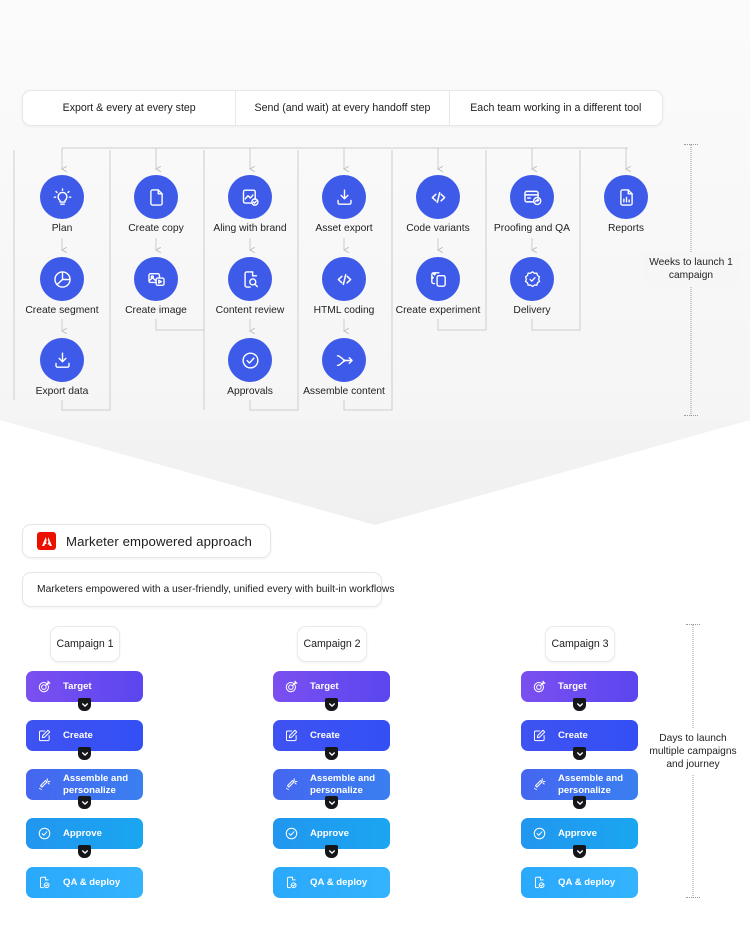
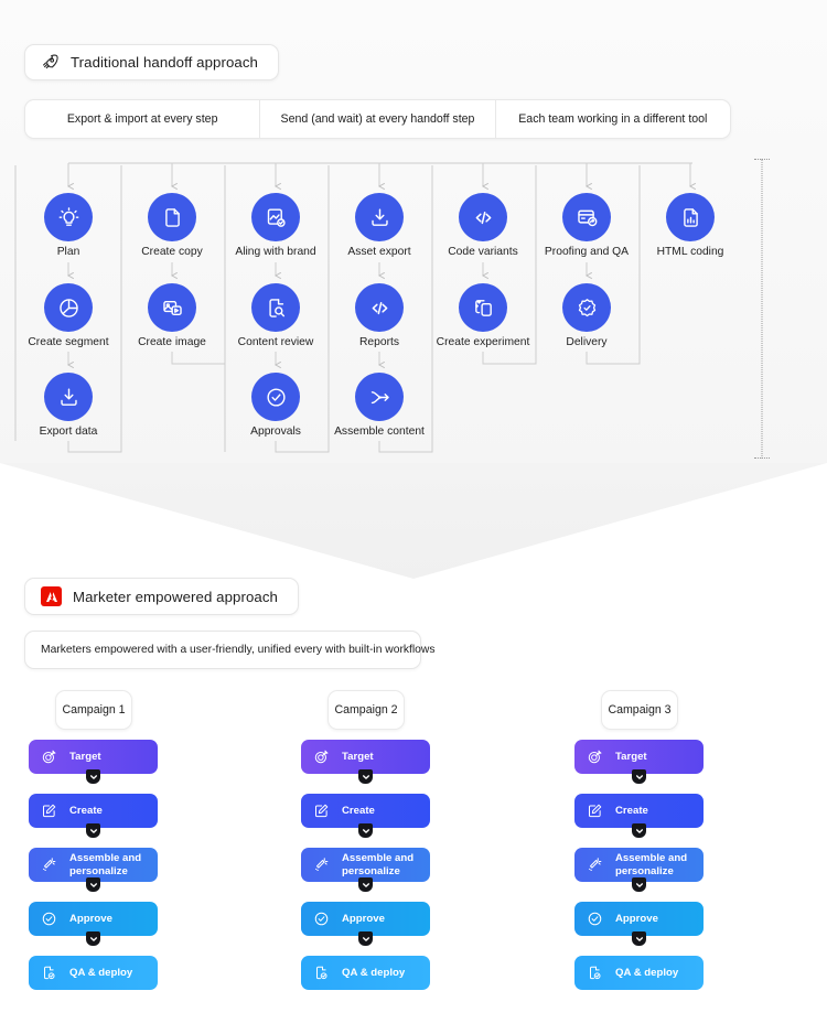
+ Traditional handoff approach
- Export & every at every step
+ Export & import at every step
  Send (and wait) at every handoff step
  Each team working in a different tool
  Plan
  Create segment
  Export data
  Create copy
  Create image
  Aling with brand
  Content review
  Approvals
  Asset export
- HTML coding
+ Reports
  Assemble content
  Code variants
  Create experiment
  Proofing and QA
  Delivery
- Reports
+ HTML coding
- Weeks to launch 1 campaign
  Marketer empowered approach
  Marketers empowered with a user-friendly, unified every with built-in workflows
  Campaign 1
  Target
  Create
  Assemble and
  personalize
  Approve
  QA & deploy
  Campaign 2
  Target
  Create
  Assemble and
  personalize
  Approve
  QA & deploy
  Campaign 3
  Target
  Create
  Assemble and
  personalize
  Approve
  QA & deploy
- Days to launch multiple campaigns and journey
